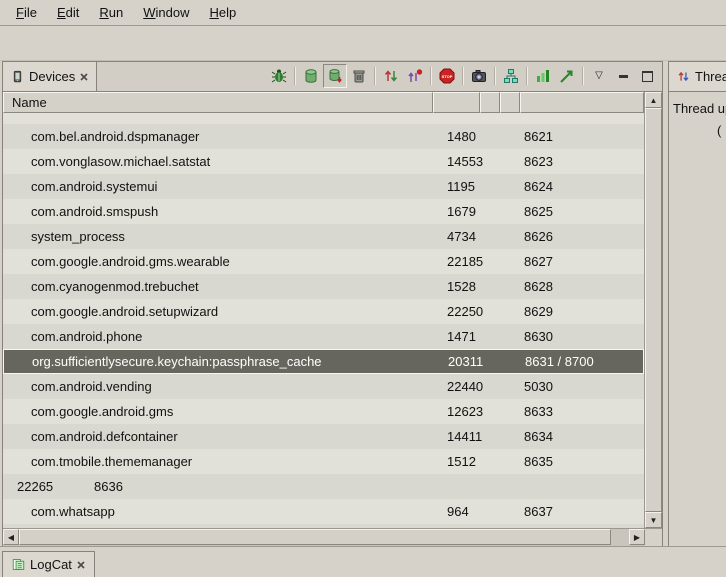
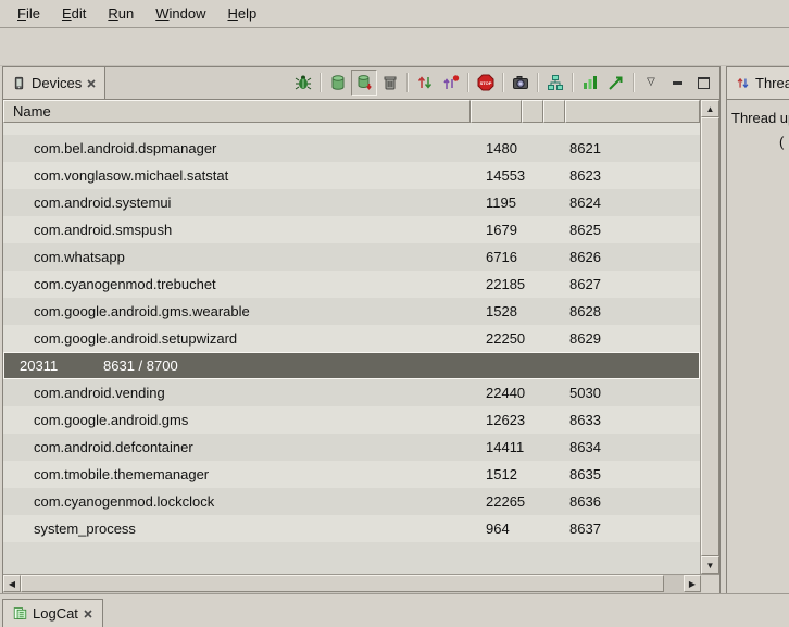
  File
  Edit
  Run
  Window
  Help
  Devices
  ▽
  Name
  com.bel.android.dspmanager
  1480
  8621
  com.vonglasow.michael.satstat
  14553
  8623
  com.android.systemui
  1195
  8624
  com.android.smspush
  1679
  8625
- system_process
+ com.whatsapp
- 4734
+ 6716
  8626
- com.google.android.gms.wearable
+ com.cyanogenmod.trebuchet
  22185
  8627
- com.cyanogenmod.trebuchet
+ com.google.android.gms.wearable
  1528
  8628
  com.google.android.setupwizard
  22250
  8629
- com.android.phone
- 1471
- 8630
- org.sufficientlysecure.keychain:passphrase_cache
  20311
  8631 / 8700
  com.android.vending
  22440
  5030
  com.google.android.gms
  12623
  8633
  com.android.defcontainer
  14411
  8634
  com.tmobile.thememanager
  1512
  8635
+ com.cyanogenmod.lockclock
  22265
  8636
- com.whatsapp
+ system_process
  964
  8637
  ▲
  ▼
  ◀
  ▶
  Threa
  Thread u
  (
  LogCat
